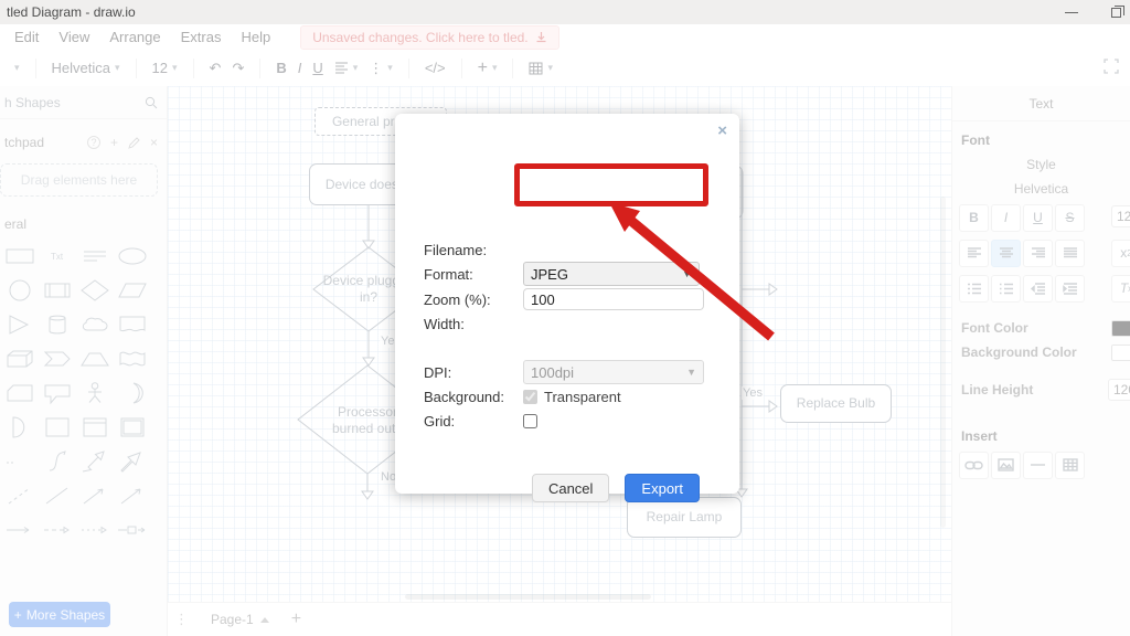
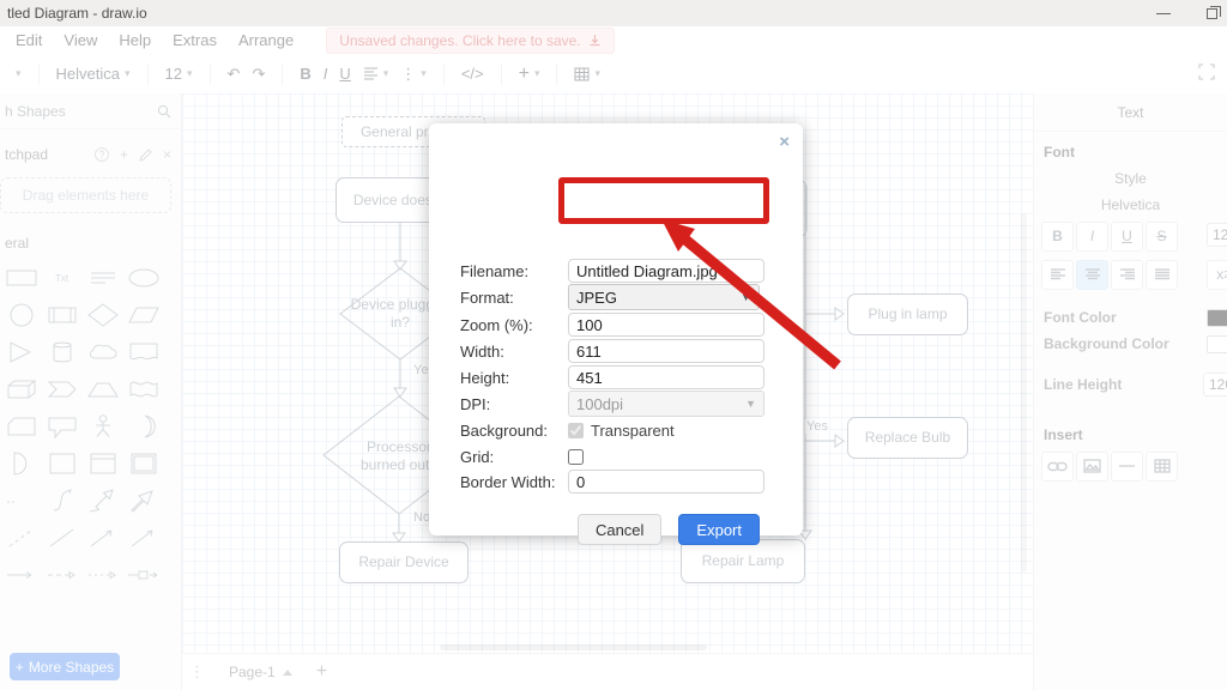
  tled Diagram - draw.io
  Edit
  View
- Arrange
+ Help
  Extras
- Help
+ Arrange
- Unsaved changes. Click here to tled.
+ Unsaved changes. Click here to save.
  ▾
  Helvetica
  ▾
  12
  ▾
  ↶
  ↷
  B
  I
  U
  ▾
  ⋮
  ▾
  </>
  +
  ▾
  ▾
  h Shapes
  tchpad
  ?
  +
  ×
  Drag elements here
  eral
  Txt
  +
  More Shapes
  Device plug in?
  Processo burned out
  No
+ Repair Device
+ Plug in lamp
  Yes
  Replace Bulb
  Repair Lamp
  ⋮
  Page-1
  +
  Text
  Font
  Style
  Helvetica
  B
  I
  U
  S
  12
  x
  2
- T
  Font Color
  Background Color
  Line Height
  Insert
  ×
  Filename:
+ Untitled Diagram.jpg
  Format:
  JPEG
  ▼
  Zoom (%):
  100
  Width:
+ 611
+ Height:
+ 451
  DPI:
  100dpi
  ▼
  Background:
  Transparent
  Grid:
+ Border Width:
+ 0
  Cancel
  Export
